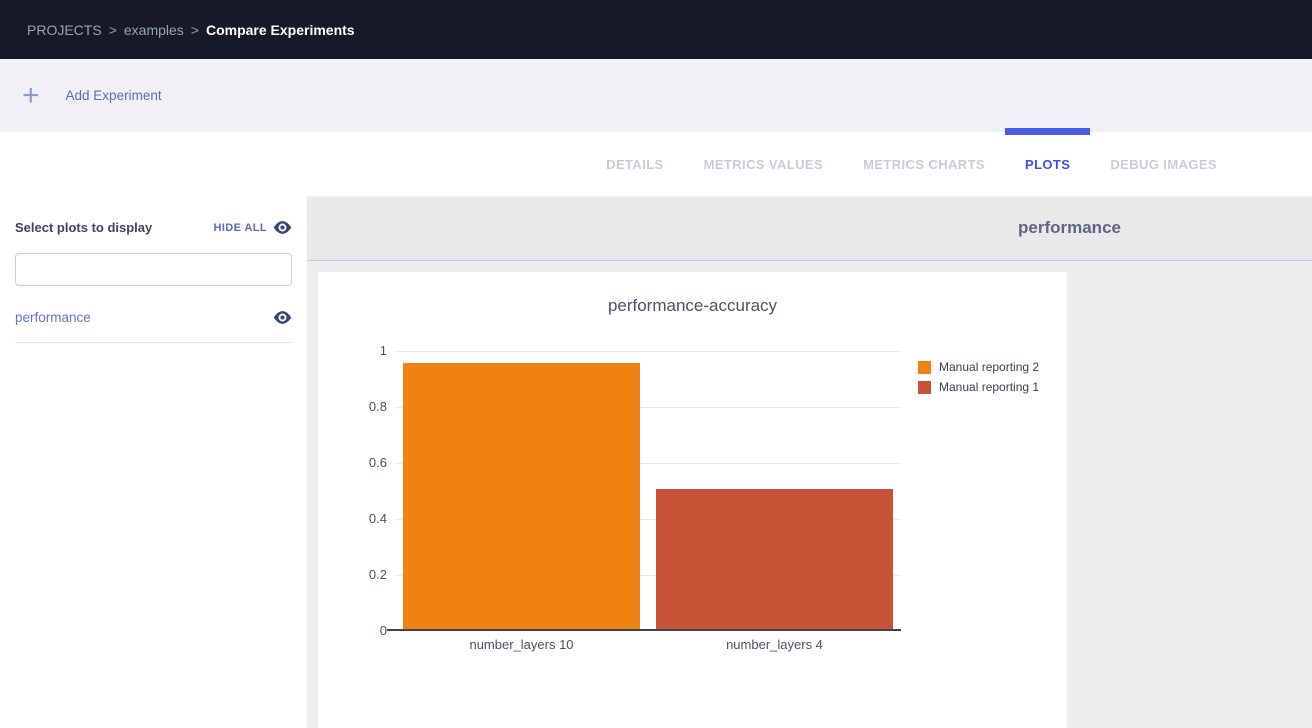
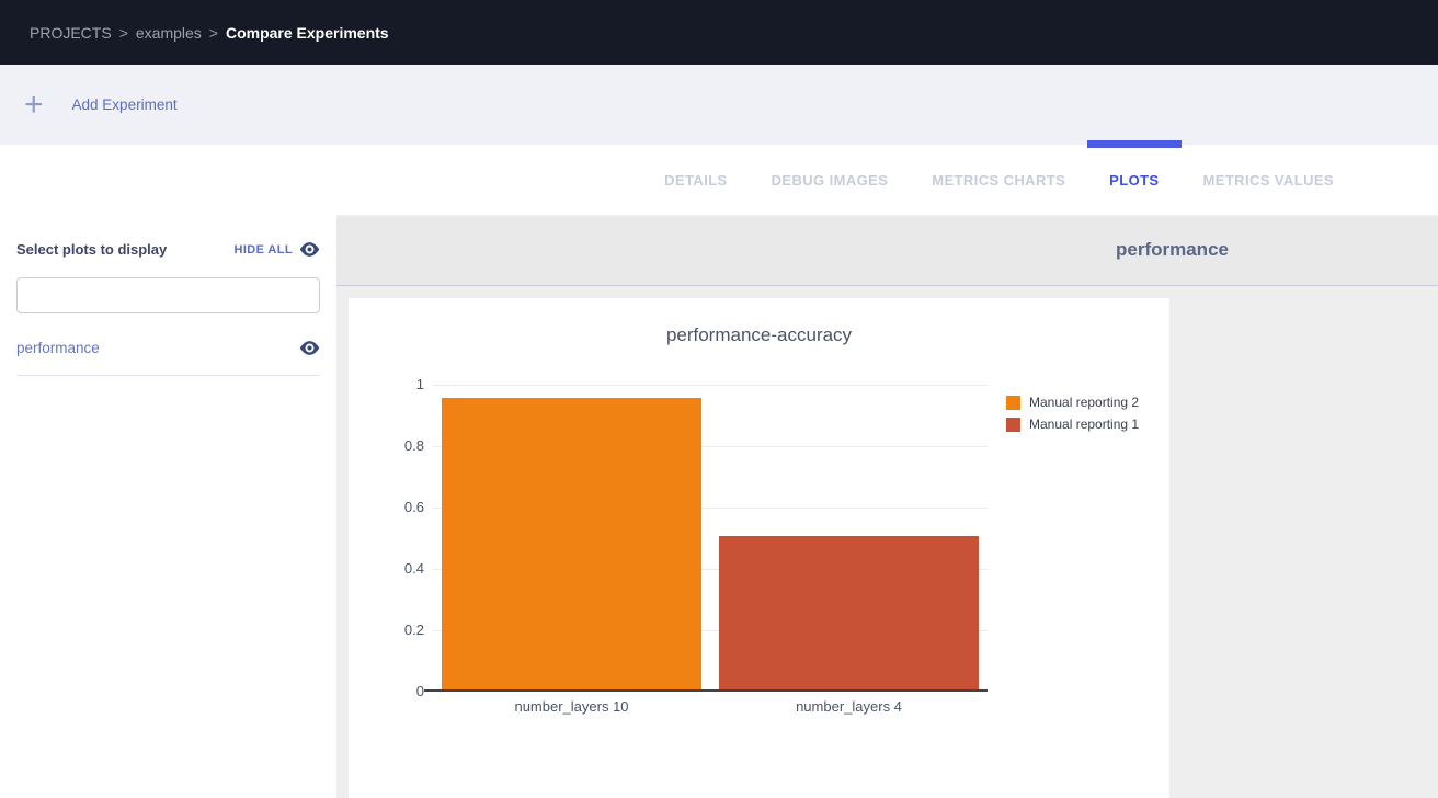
  PROJECTS
  >
  examples
  >
  Compare Experiments
  +
  Add Experiment
  DETAILS
- METRICS VALUES
+ DEBUG IMAGES
  METRICS CHARTS
  PLOTS
- DEBUG IMAGES
+ METRICS VALUES
  Select plots to display
  HIDE ALL
  performance
  performance
  performance-accuracy
  0
  0.2
  0.4
  0.6
  0.8
  1
  number_layers 10
  number_layers 4
  Manual reporting 2
  Manual reporting 1
